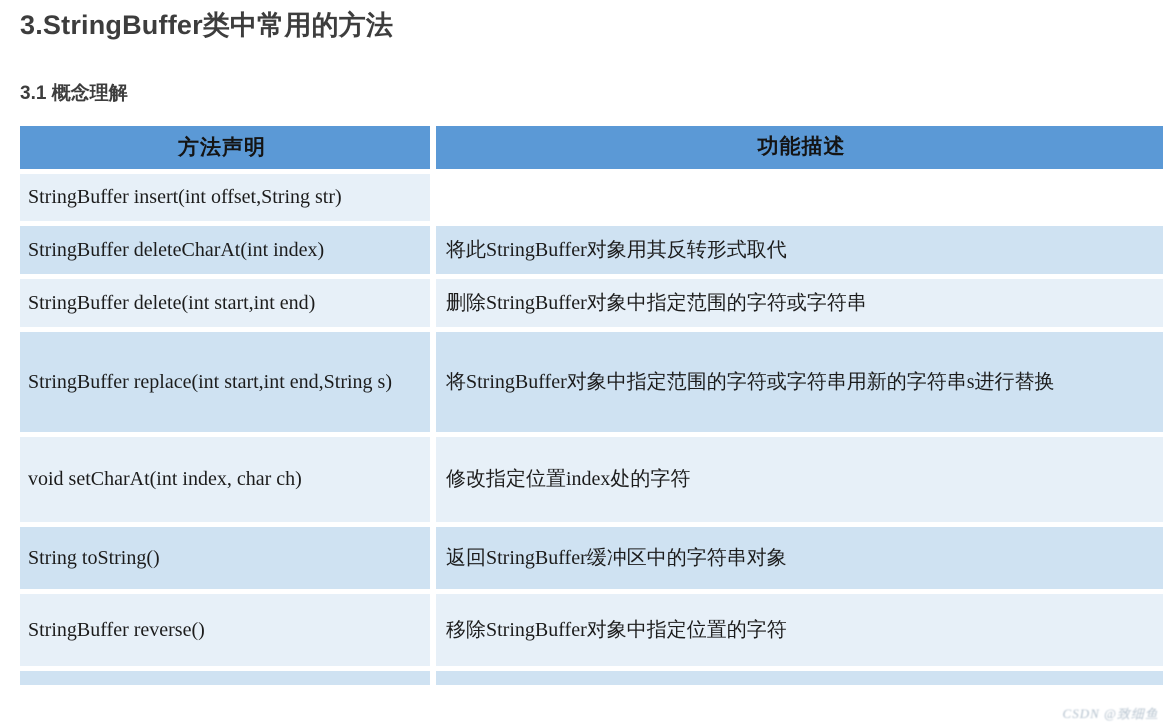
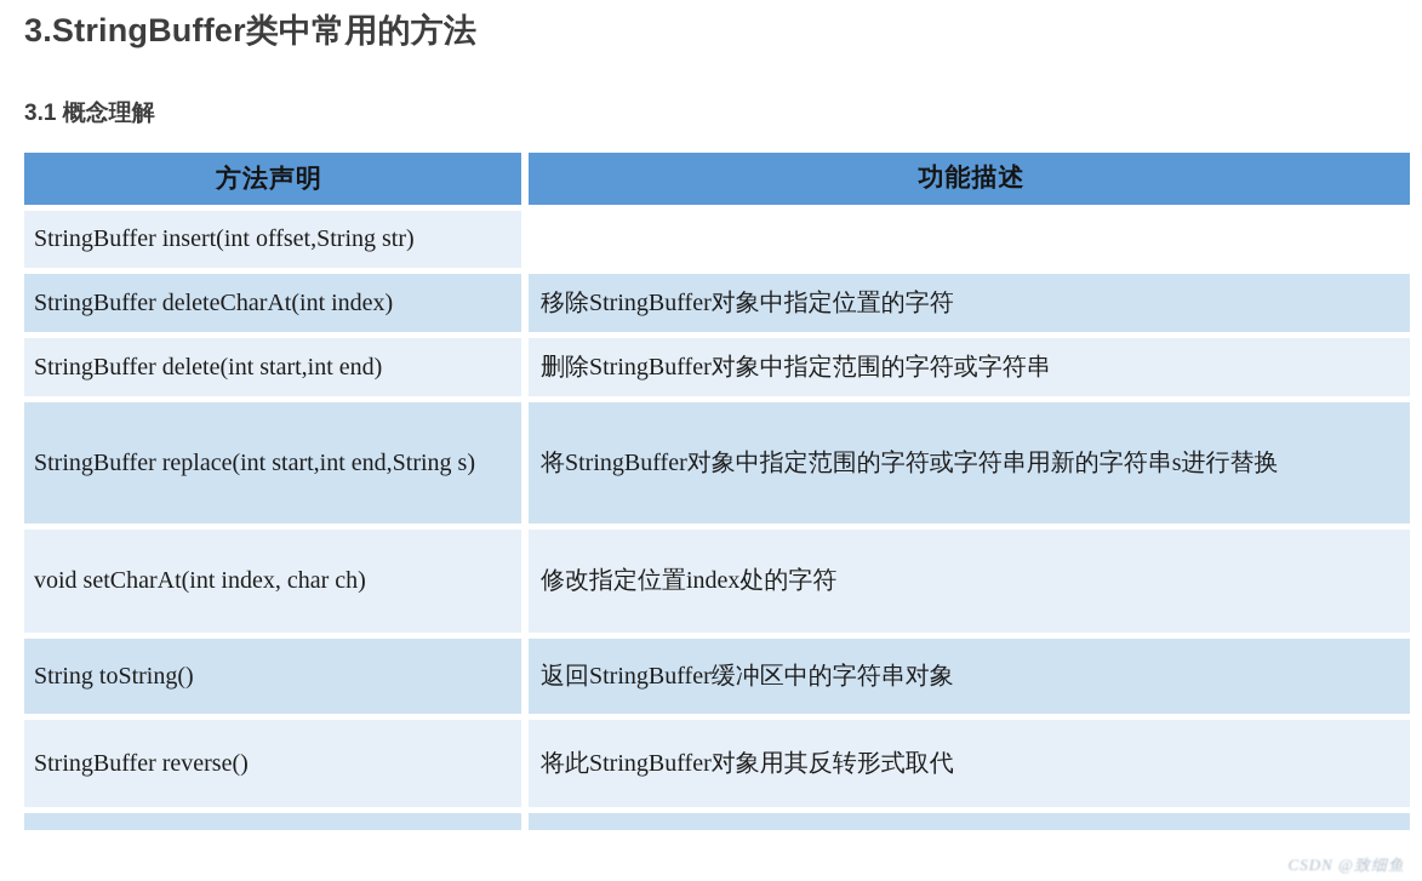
  3.StringBuffer类中常用的方法
  3.1 概念理解
  方法声明
  功能描述
  StringBuffer insert(int offset,String str)
  StringBuffer deleteCharAt(int index)
- 将此StringBuffer对象用其反转形式取代
+ 移除StringBuffer对象中指定位置的字符
  StringBuffer delete(int start,int end)
  删除StringBuffer对象中指定范围的字符或字符串
  StringBuffer replace(int start,int end,String s)
  将StringBuffer对象中指定范围的字符或字符串用新的字符串s进行替换
  void setCharAt(int index, char ch)
  修改指定位置index处的字符
  String toString()
  返回StringBuffer缓冲区中的字符串对象
  StringBuffer reverse()
- 移除StringBuffer对象中指定位置的字符
+ 将此StringBuffer对象用其反转形式取代
  CSDN @致细鱼
